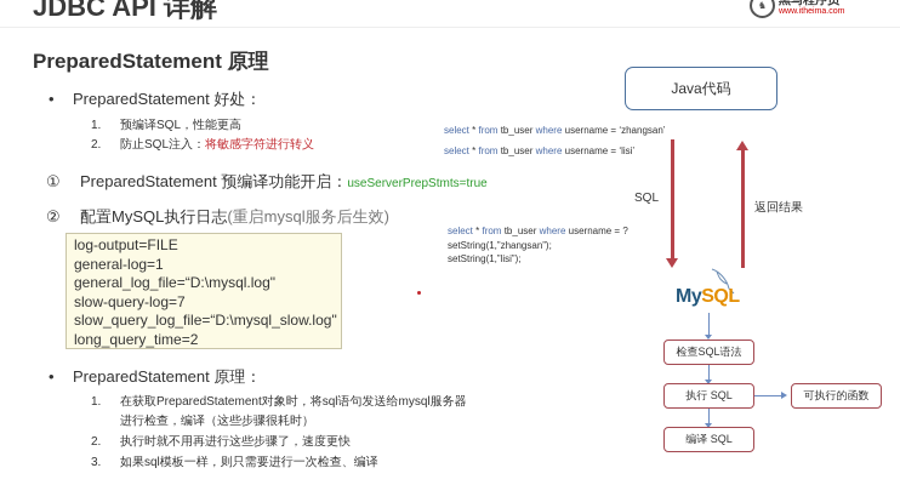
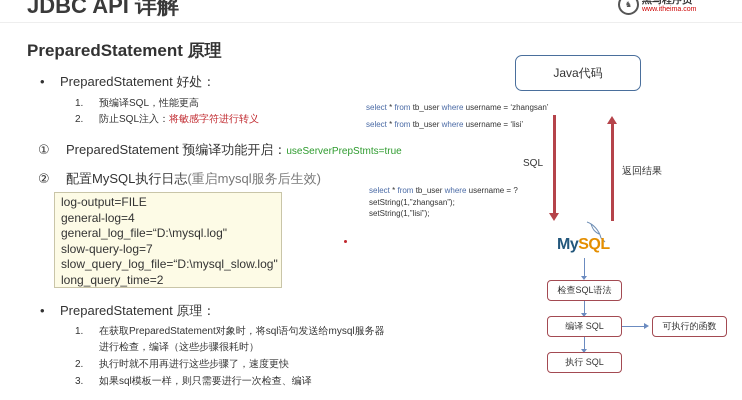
  JDBC API 详解
  ♞
  黑马程序员
  PreparedStatement 原理
  • PreparedStatement 好处：
  1. 预编译SQL，性能更高
  2. 防止SQL注入：将敏感字符进行转义
  ① PreparedStatement 预编译功能开启：useServerPrepStmts=true
  ② 配置MySQL执行日志(重启mysql服务后生效)
  log-output=FILE
- general-log=1
+ general-log=4
  general_log_file=“D:\mysql.log"
  slow-query-log=7
  slow_query_log_file=“D:\mysql_slow.log"
  long_query_time=2
  • PreparedStatement 原理：
  1. 在获取PreparedStatement对象时，将sql语句发送给mysql服务器
  进行检查，编译（这些步骤很耗时）
  2. 执行时就不用再进行这些步骤了，速度更快
  3. 如果sql模板一样，则只需要进行一次检查、编译
  Java代码
  select * from tb_user where username = ‘zhangsan’
  select * from tb_user where username = ‘lisi’
  SQL
  返回结果
  select * from tb_user where username = ?
  setString(1,”zhangsan”);
  setString(1,”lisi”);
  MySQL
  检查SQL语法
- 执行 SQL
+ 编译 SQL
  可执行的函数
- 编译 SQL
+ 执行 SQL
